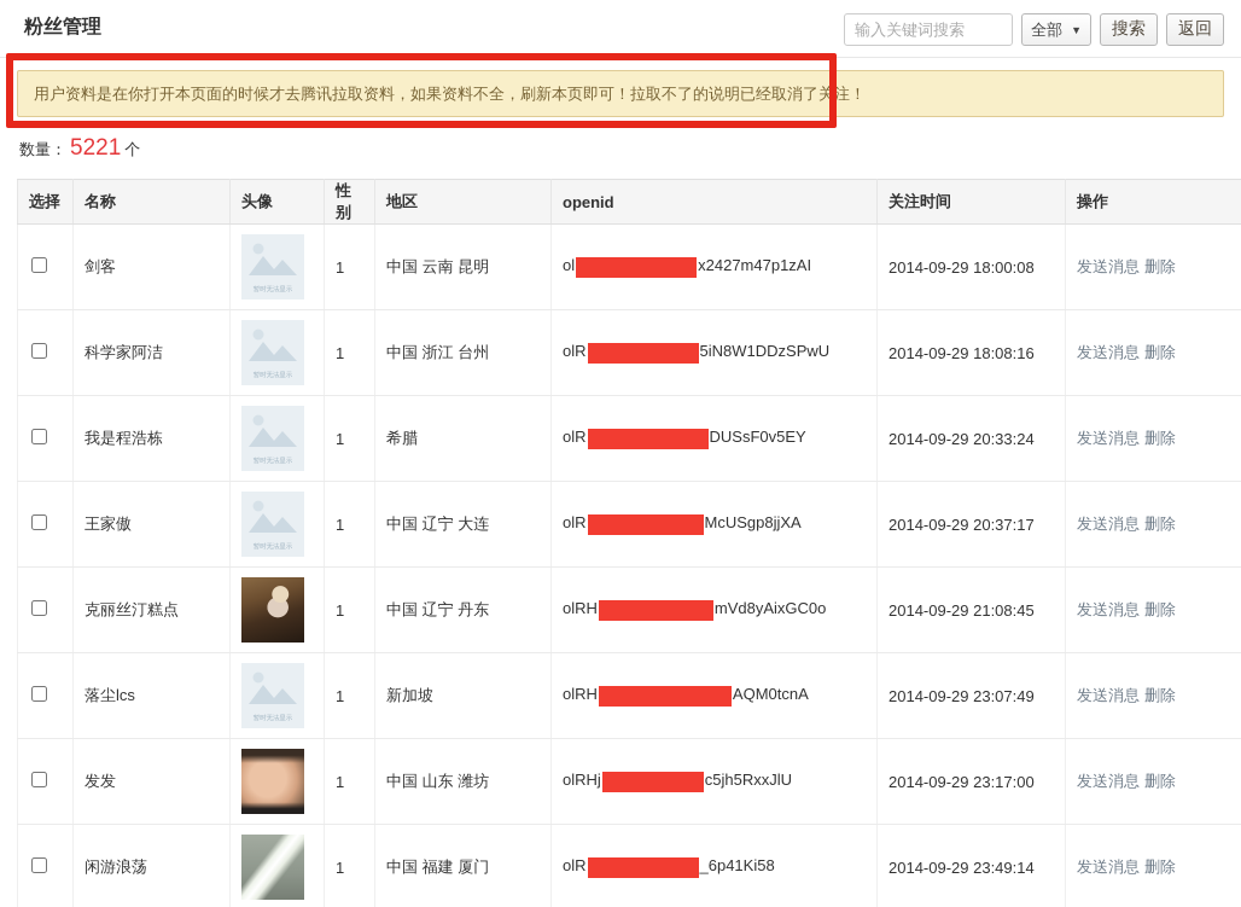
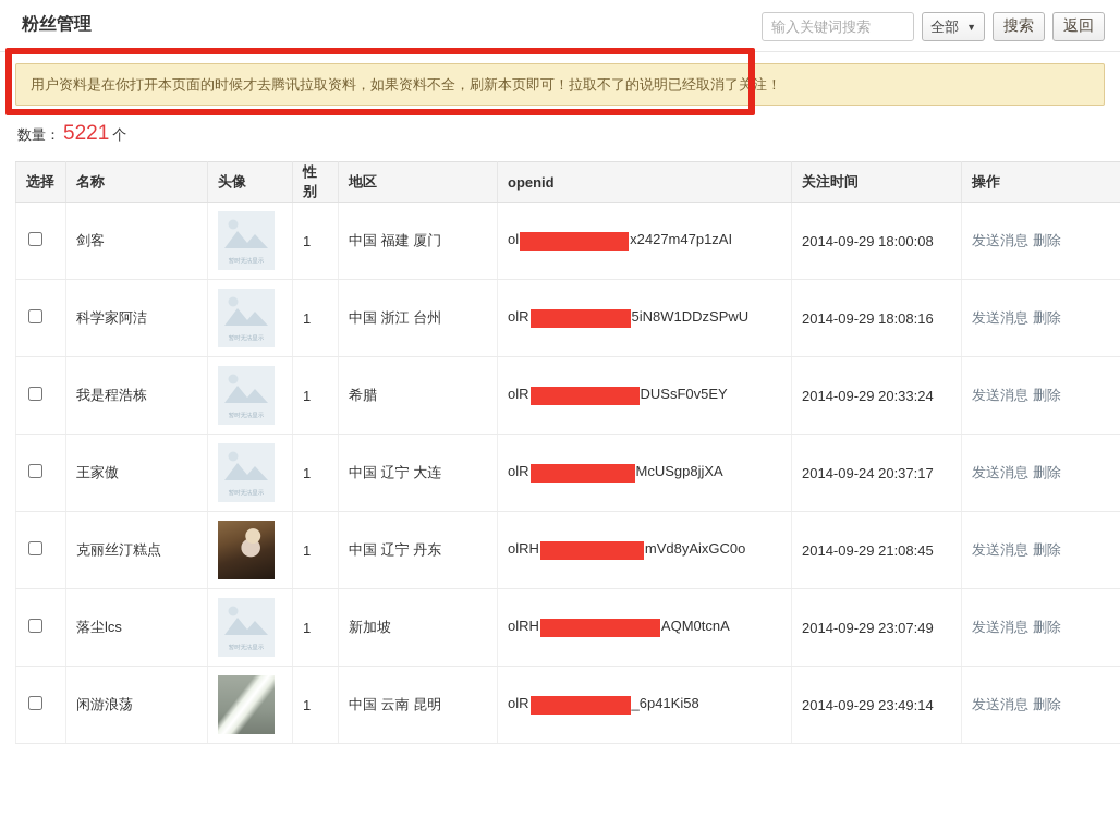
  粉丝管理
  输入关键词搜索
  全部
  ▼
  搜索
  返回
  用户资料是在你打开本页面的时候才去腾讯拉取资料，如果资料不全，刷新本页即可！拉取不了的说明已经取消了关注！
  数量：
  5221
  个
  选择	名称	头像	性别	地区	openid	关注时间	操作
- 	剑客		1	中国 云南 昆明	ol x2427m47p1zAI	2014-09-29 18:00:08	发送消息 删除
+ 	剑客		1	中国 福建 厦门	ol x2427m47p1zAI	2014-09-29 18:00:08	发送消息 删除
  	科学家阿洁		1	中国 浙江 台州	olR 5iN8W1DDzSPwU	2014-09-29 18:08:16	发送消息 删除
  	我是程浩栋		1	希腊	olR DUSsF0v5EY	2014-09-29 20:33:24	发送消息 删除
- 	王家傲		1	中国 辽宁 大连	olR McUSgp8jjXA	2014-09-29 20:37:17	发送消息 删除
+ 	王家傲		1	中国 辽宁 大连	olR McUSgp8jjXA	2014-09-24 20:37:17	发送消息 删除
  	克丽丝汀糕点		1	中国 辽宁 丹东	olRH mVd8yAixGC0o	2014-09-29 21:08:45	发送消息 删除
  	落尘lcs		1	新加坡	olRH AQM0tcnA	2014-09-29 23:07:49	发送消息 删除
- 	发发		1	中国 山东 潍坊	olRHj c5jh5RxxJlU	2014-09-29 23:17:00	发送消息 删除
- 	闲游浪荡		1	中国 福建 厦门	olR _6p41Ki58	2014-09-29 23:49:14	发送消息 删除
+ 	闲游浪荡		1	中国 云南 昆明	olR _6p41Ki58	2014-09-29 23:49:14	发送消息 删除
